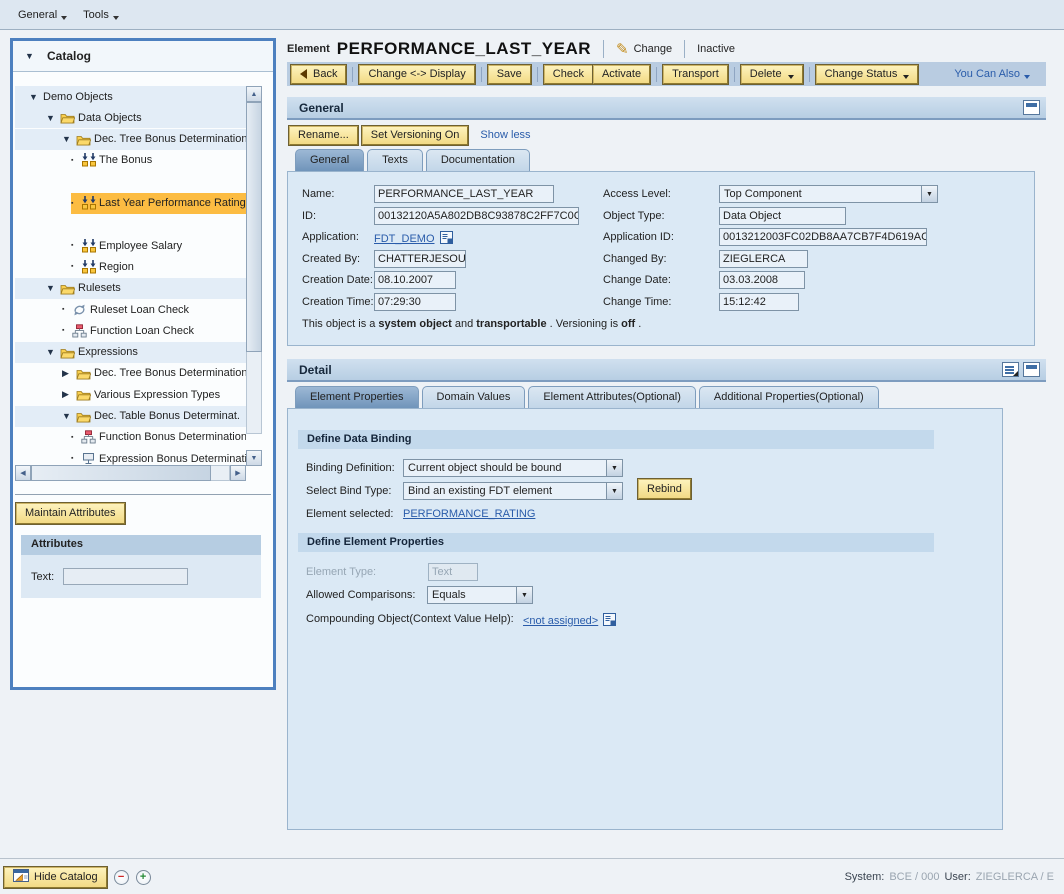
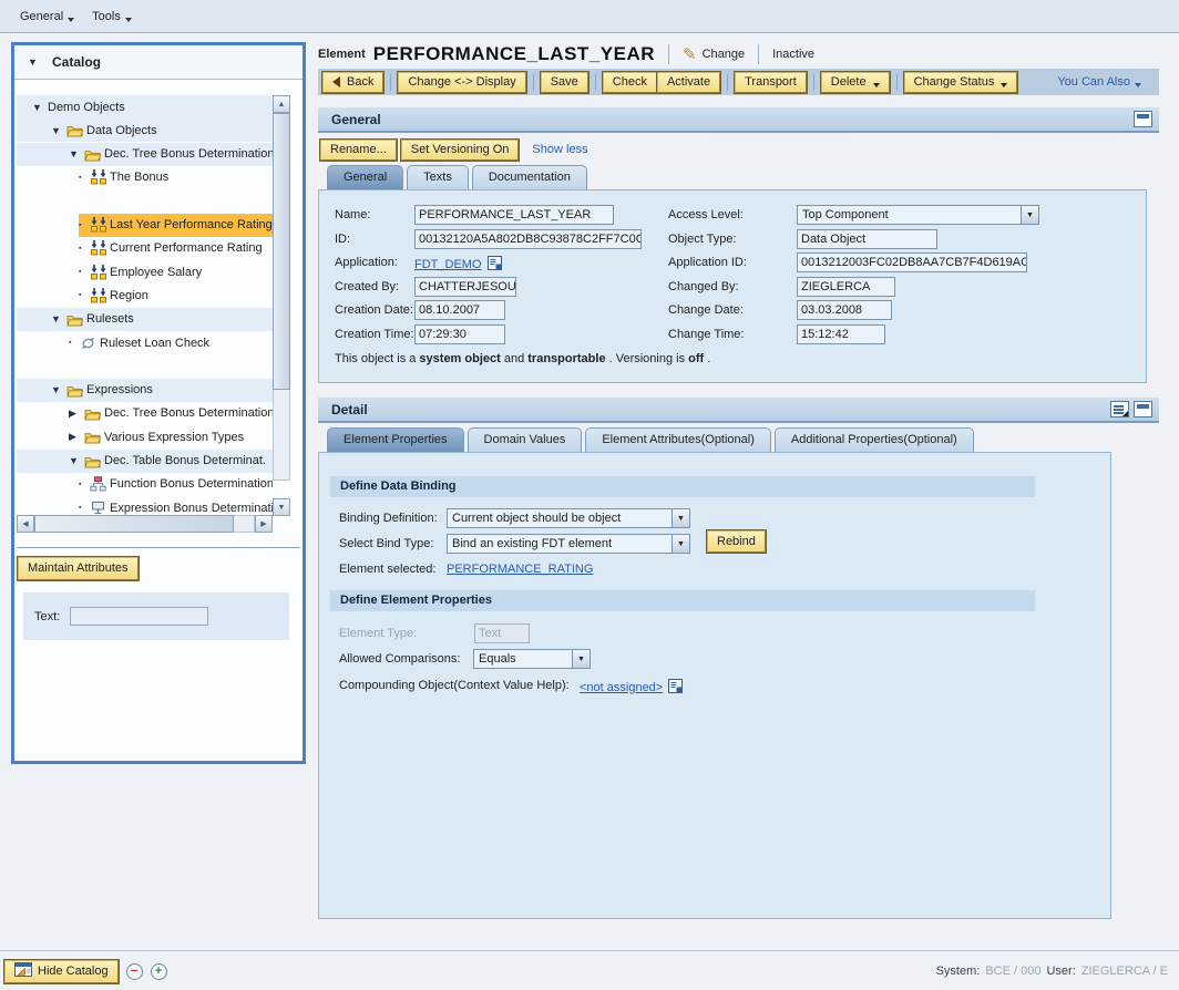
  General
  Tools
  ▼
  Catalog
  ▼
  Demo Objects
  ▼
  Data Objects
  ▼
  Dec. Tree Bonus Determination
  The Bonus
  Last Year Performance Rating
+ Current Performance Rating
  Employee Salary
  Region
  ▼
  Rulesets
  Ruleset Loan Check
- Function Loan Check
  ▼
  Expressions
  ▶
  Dec. Tree Bonus Determination
  ▶
  Various Expression Types
  ▼
  Dec. Table Bonus Determinat.
  Function Bonus Determination
  Expression Bonus Determinat
  Maintain Attributes
- Attributes
  Text:
  Element
  PERFORMANCE_LAST_YEAR
  ✎
  Change
  Inactive
  Back
  Change <-> Display
  Save
  Check
  Activate
  Transport
  Delete
  Change Status
  You Can Also
  General
  Rename...
  Set Versioning On
  Show less
  General
  Texts
  Documentation
  This object is a system object and transportable . Versioning is off .
  Name:
  PERFORMANCE_LAST_YEAR
  ID:
  00132120A5A802DB8C93878C2FF7C0C
  Application:
  FDT_DEMO
  Created By:
  CHATTERJESOU
  Creation Date:
  08.10.2007
  Creation Time:
  07:29:30
  Access Level:
  Top Component
  Object Type:
  Data Object
  Application ID:
  0013212003FC02DB8AA7CB7F4D619AC
  Changed By:
  ZIEGLERCA
  Change Date:
  03.03.2008
  Change Time:
  15:12:42
  Detail
  Element Properties
  Domain Values
  Element Attributes(Optional)
  Additional Properties(Optional)
  Define Data Binding
  Binding Definition:
- Current object should be bound
+ Current object should be object
  Select Bind Type:
  Bind an existing FDT element
  Rebind
  Element selected:
  PERFORMANCE_RATING
  Define Element Properties
  Element Type:
  Text
  Allowed Comparisons:
  Equals
  Compounding Object(Context Value Help):
  <not assigned>
  Hide Catalog
  −
  +
  System:
  BCE / 000
  User:
  ZIEGLERCA / E
